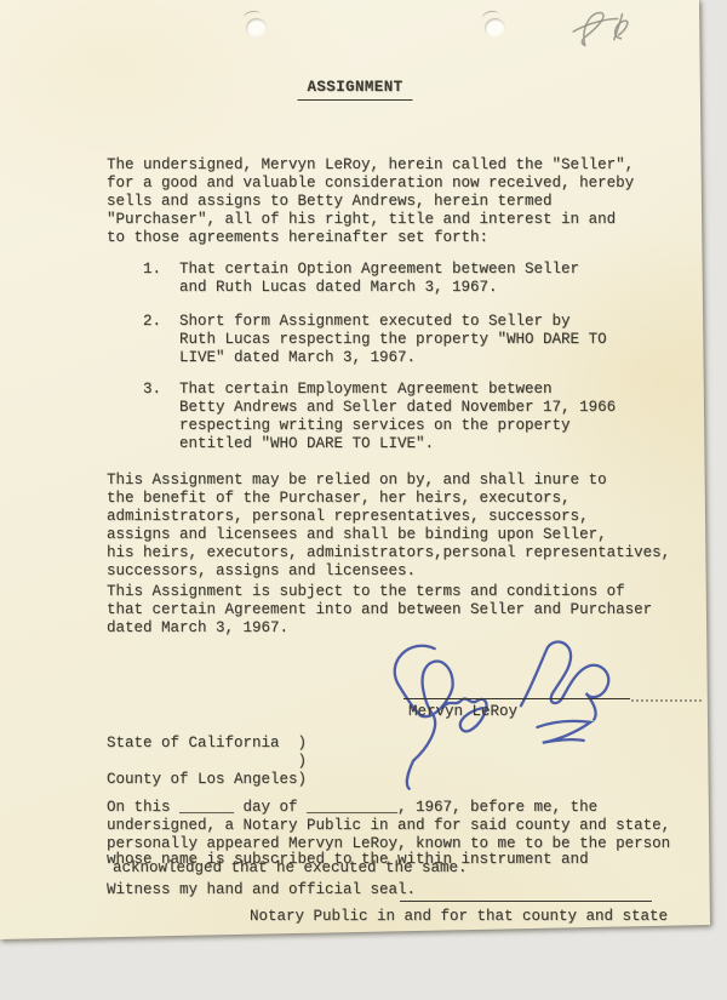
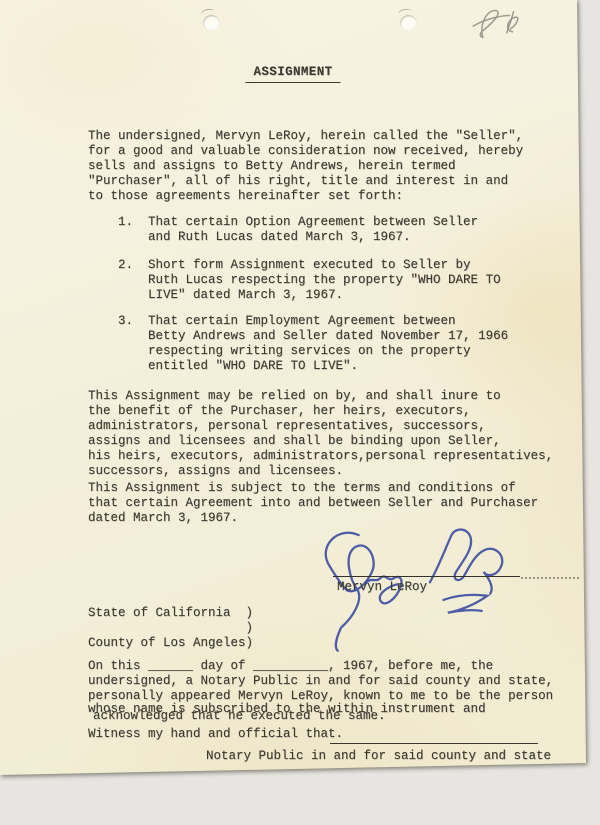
  ASSIGNMENT
  The undersigned, Mervyn LeRoy, herein called the "Seller",
  for a good and valuable consideration now received, hereby
  sells and assigns to Betty Andrews, herein termed
  "Purchaser", all of his right, title and interest in and
  to those agreements hereinafter set forth:
  1. That certain Option Agreement between Seller
  and Ruth Lucas dated March 3, 1967.
  2. Short form Assignment executed to Seller by
  Ruth Lucas respecting the property "WHO DARE TO
  LIVE" dated March 3, 1967.
  3. That certain Employment Agreement between
  Betty Andrews and Seller dated November 17, 1966
  respecting writing services on the property
  entitled "WHO DARE TO LIVE".
  This Assignment may be relied on by, and shall inure to
  the benefit of the Purchaser, her heirs, executors,
  administrators, personal representatives, successors,
  assigns and licensees and shall be binding upon Seller,
  his heirs, executors, administrators,personal representatives,
  successors, assigns and licensees.
  This Assignment is subject to the terms and conditions of
  that certain Agreement into and between Seller and Purchaser
  dated March 3, 1967.
  Mervyn LeRoy
  State of California )
  )
  County of Los Angeles)
  On this ______ day of __________, 1967, before me, the
  undersigned, a Notary Public in and for said county and state,
  personally appeared Mervyn LeRoy, known to me to be the person
  whose name is subscribed to the within instrument and
  acknowledged that he executed the same.
- Witness my hand and official seal.
+ Witness my hand and official that.
- Notary Public in and for that county and state
+ Notary Public in and for said county and state
